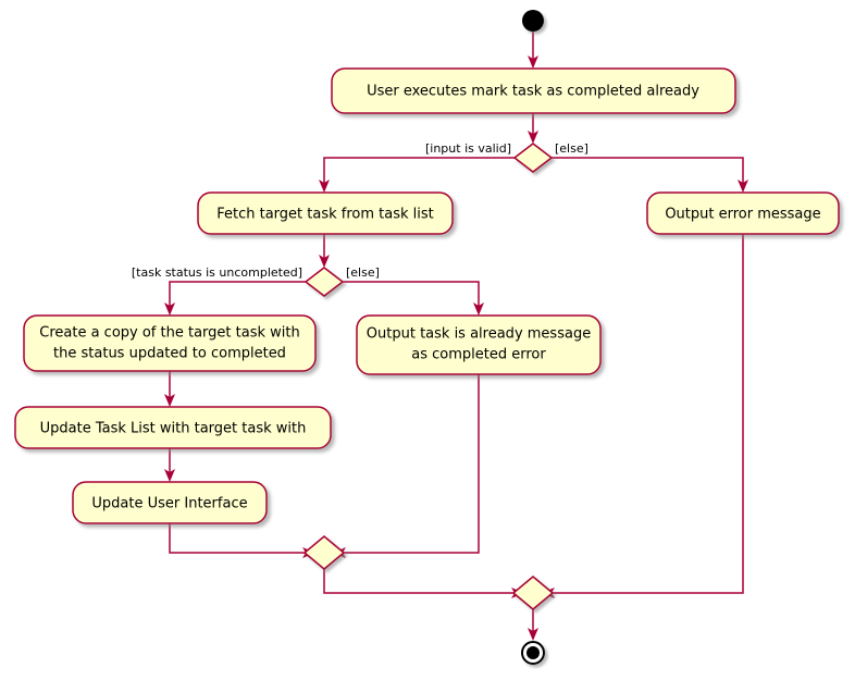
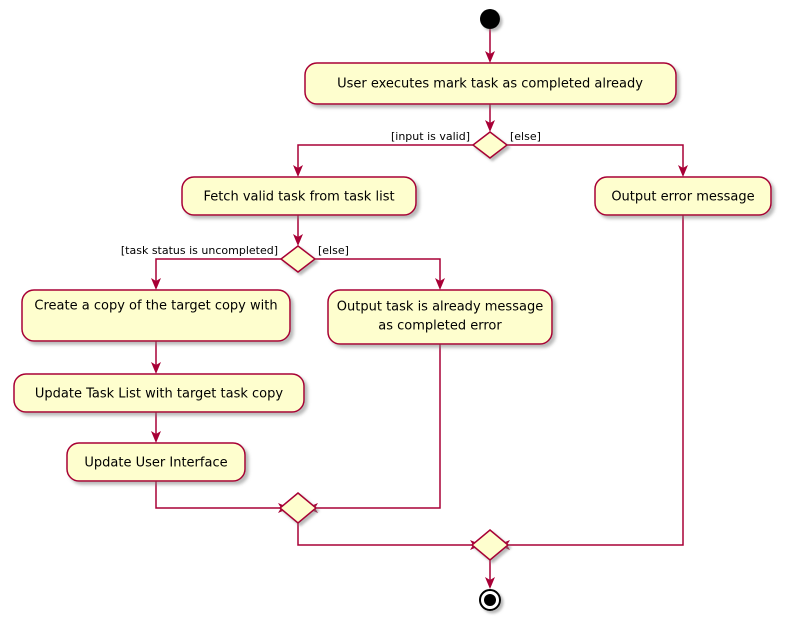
  User executes mark task as completed already
  [input is valid]
  [else]
- Fetch target task from task list
+ Fetch valid task from task list
  [task status is uncompleted]
  [else]
- Create a copy of the target task with
+ Create a copy of the target copy with
- the status updated to completed
  Output task is already message
  as completed error
- Update Task List with target task with
+ Update Task List with target task copy
  Update User Interface
  Output error message
